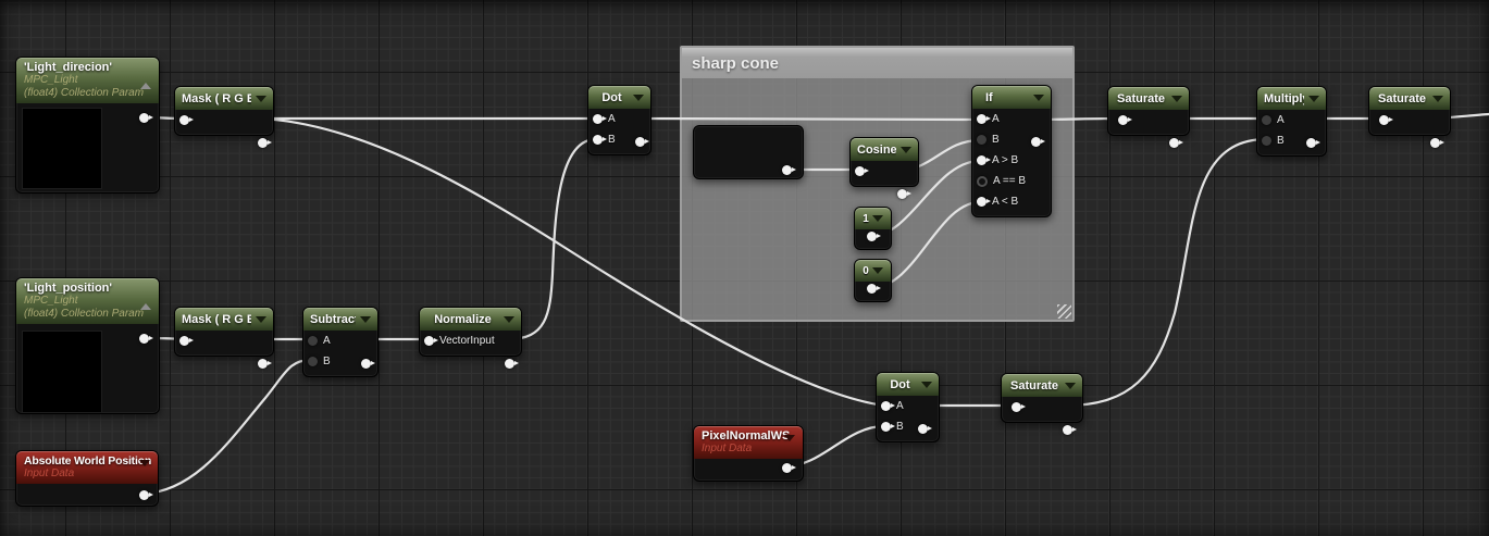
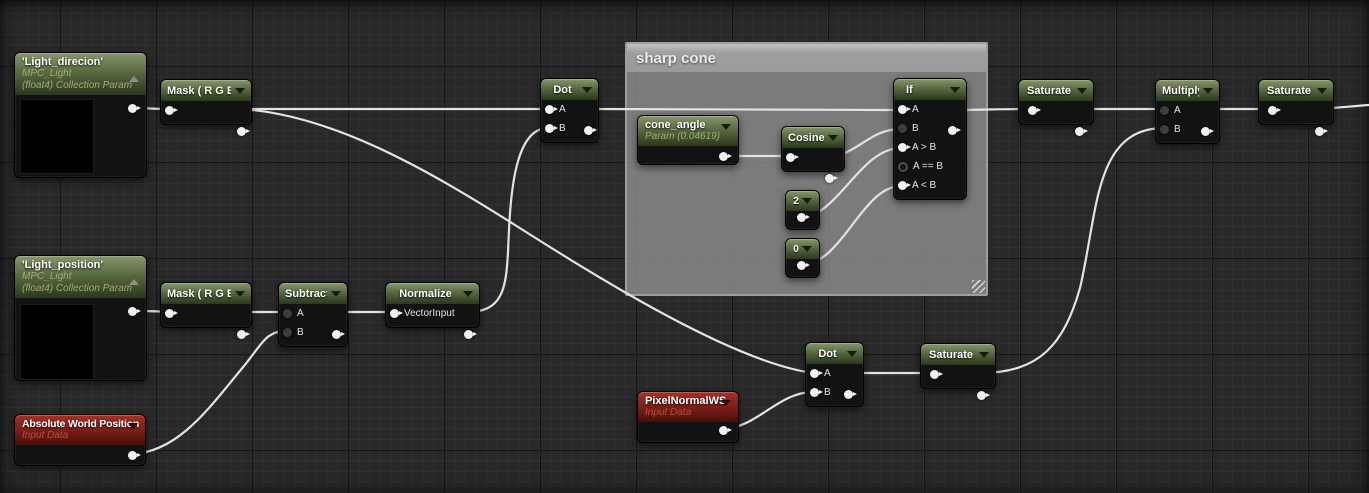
  sharp cone
  'Light_direcion'
  MPC_Light
  (float4) Collection Param
  Mask ( R G B
  Dot
  A
  B
+ cone_angle
+ Param (0.04619)
  Cosine
- 1
+ 2
  0
  If
  A
  B
  A > B
  A == B
  A < B
  Saturate
  Multipl
  A
  B
  Saturate
  'Light_position'
  MPC_Light
  (float4) Collection Param
  Mask ( R G B
  Subtrac
  A
  B
  Normalize
  VectorInput
  Absolute World Position
  Input Data
  PixelNormalWS
  Input Data
  Dot
  A
  B
  Saturate
